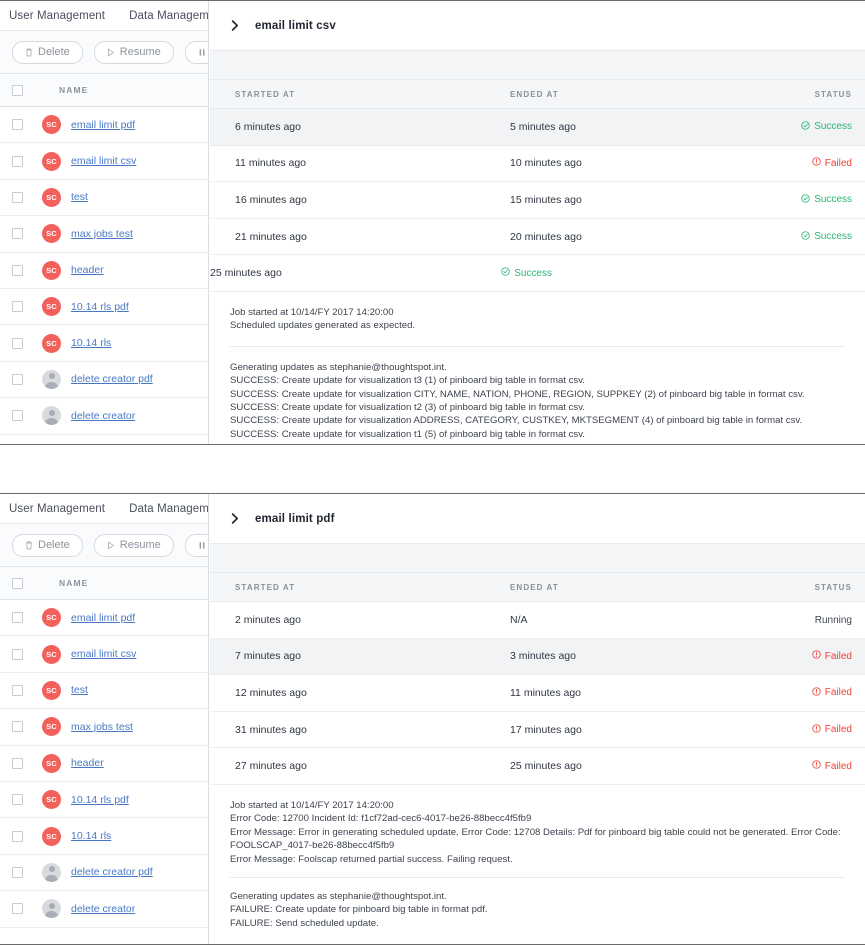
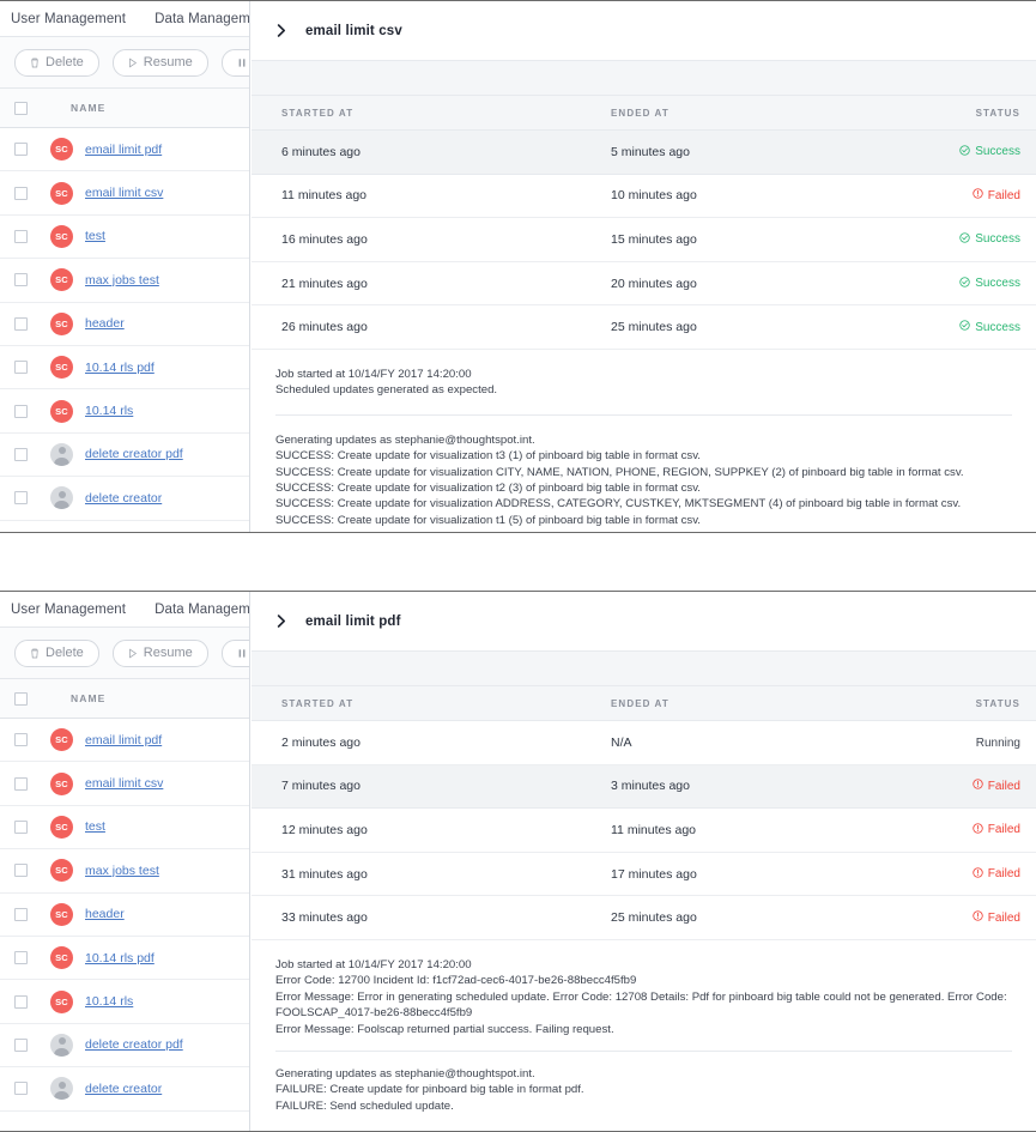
  User Management
  Data Managem
  Delete
  Resume
  NAME
  SC
  email limit pdf
  SC
  email limit csv
  SC
  test
  SC
  max jobs test
  SC
  header
  SC
  10.14 rls pdf
  SC
  10.14 rls
  delete creator pdf
  delete creator
  email limit csv
  STARTED AT
  ENDED AT
  STATUS
  6 minutes ago
  5 minutes ago
  Success
  11 minutes ago
  10 minutes ago
  Failed
  16 minutes ago
  15 minutes ago
  Success
  21 minutes ago
  20 minutes ago
  Success
+ 26 minutes ago
  25 minutes ago
  Success
  Job started at 10/14/FY 2017 14:20:00
  Scheduled updates generated as expected.
  Generating updates as stephanie@thoughtspot.int.
  SUCCESS: Create update for visualization t3 (1) of pinboard big table in format csv.
  SUCCESS: Create update for visualization CITY, NAME, NATION, PHONE, REGION, SUPPKEY (2) of pinboard big table in format csv.
  SUCCESS: Create update for visualization t2 (3) of pinboard big table in format csv.
  SUCCESS: Create update for visualization ADDRESS, CATEGORY, CUSTKEY, MKTSEGMENT (4) of pinboard big table in format csv.
  SUCCESS: Create update for visualization t1 (5) of pinboard big table in format csv.
  User Management
  Data Managem
  Delete
  Resume
  NAME
  SC
  email limit pdf
  SC
  email limit csv
  SC
  test
  SC
  max jobs test
  SC
  header
  SC
  10.14 rls pdf
  SC
  10.14 rls
  delete creator pdf
  delete creator
  email limit pdf
  STARTED AT
  ENDED AT
  STATUS
  2 minutes ago
  N/A
  Running
  7 minutes ago
  3 minutes ago
  Failed
  12 minutes ago
  11 minutes ago
  Failed
  31 minutes ago
  17 minutes ago
  Failed
- 27 minutes ago
+ 33 minutes ago
  25 minutes ago
  Failed
  Job started at 10/14/FY 2017 14:20:00
  Error Code: 12700 Incident Id: f1cf72ad-cec6-4017-be26-88becc4f5fb9
  Error Message: Error in generating scheduled update. Error Code: 12708 Details: Pdf for pinboard big table could not be generated. Error Code: FOOLSCAP_4017-be26-88becc4f5fb9
  Error Message: Foolscap returned partial success. Failing request.
  Generating updates as stephanie@thoughtspot.int.
  FAILURE: Create update for pinboard big table in format pdf.
  FAILURE: Send scheduled update.
